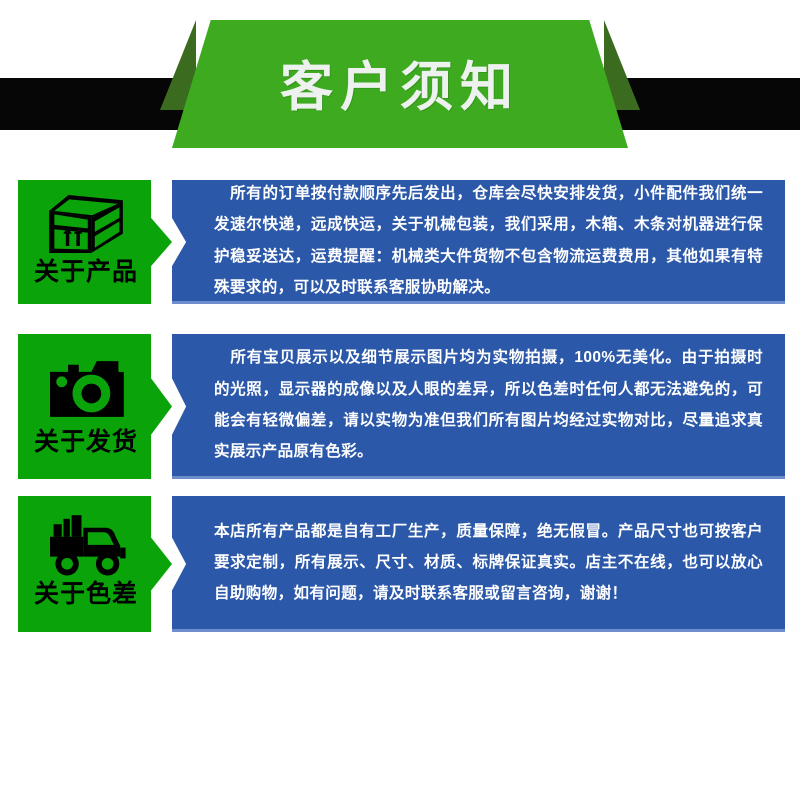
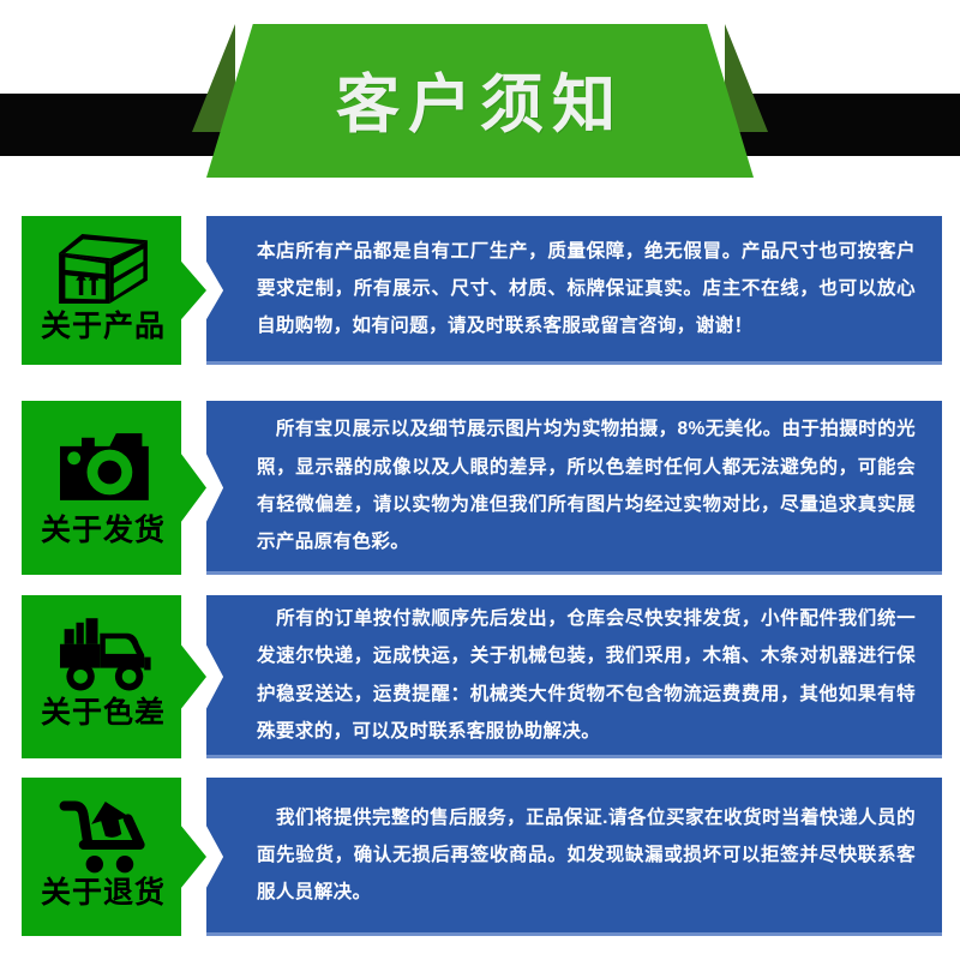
  客户须知
  关于产品
- 所有的订单按付款顺序先后发出，仓库会尽快安排发货，小件配件我们统一发速尔快递，远成快运，关于机械包装，我们采用，木箱、木条对机器进行保护稳妥送达，运费提醒：机械类大件货物不包含物流运费费用，其他如果有特殊要求的，可以及时联系客服协助解决。
+ 本店所有产品都是自有工厂生产，质量保障，绝无假冒。产品尺寸也可按客户要求定制，所有展示、尺寸、材质、标牌保证真实。店主不在线，也可以放心自助购物，如有问题，请及时联系客服或留言咨询，谢谢！
  关于发货
- 所有宝贝展示以及细节展示图片均为实物拍摄，100%无美化。由于拍摄时的光照，显示器的成像以及人眼的差异，所以色差时任何人都无法避免的，可能会有轻微偏差，请以实物为准但我们所有图片均经过实物对比，尽量追求真实展示产品原有色彩。
+ 所有宝贝展示以及细节展示图片均为实物拍摄，8%无美化。由于拍摄时的光照，显示器的成像以及人眼的差异，所以色差时任何人都无法避免的，可能会有轻微偏差，请以实物为准但我们所有图片均经过实物对比，尽量追求真实展示产品原有色彩。
  关于色差
- 本店所有产品都是自有工厂生产，质量保障，绝无假冒。产品尺寸也可按客户要求定制，所有展示、尺寸、材质、标牌保证真实。店主不在线，也可以放心自助购物，如有问题，请及时联系客服或留言咨询，谢谢！
+ 所有的订单按付款顺序先后发出，仓库会尽快安排发货，小件配件我们统一发速尔快递，远成快运，关于机械包装，我们采用，木箱、木条对机器进行保护稳妥送达，运费提醒：机械类大件货物不包含物流运费费用，其他如果有特殊要求的，可以及时联系客服协助解决。
+ 关于退货
+ 我们将提供完整的售后服务，正品保证.请各位买家在收货时当着快递人员的面先验货，确认无损后再签收商品。如发现缺漏或损坏可以拒签并尽快联系客服人员解决。
